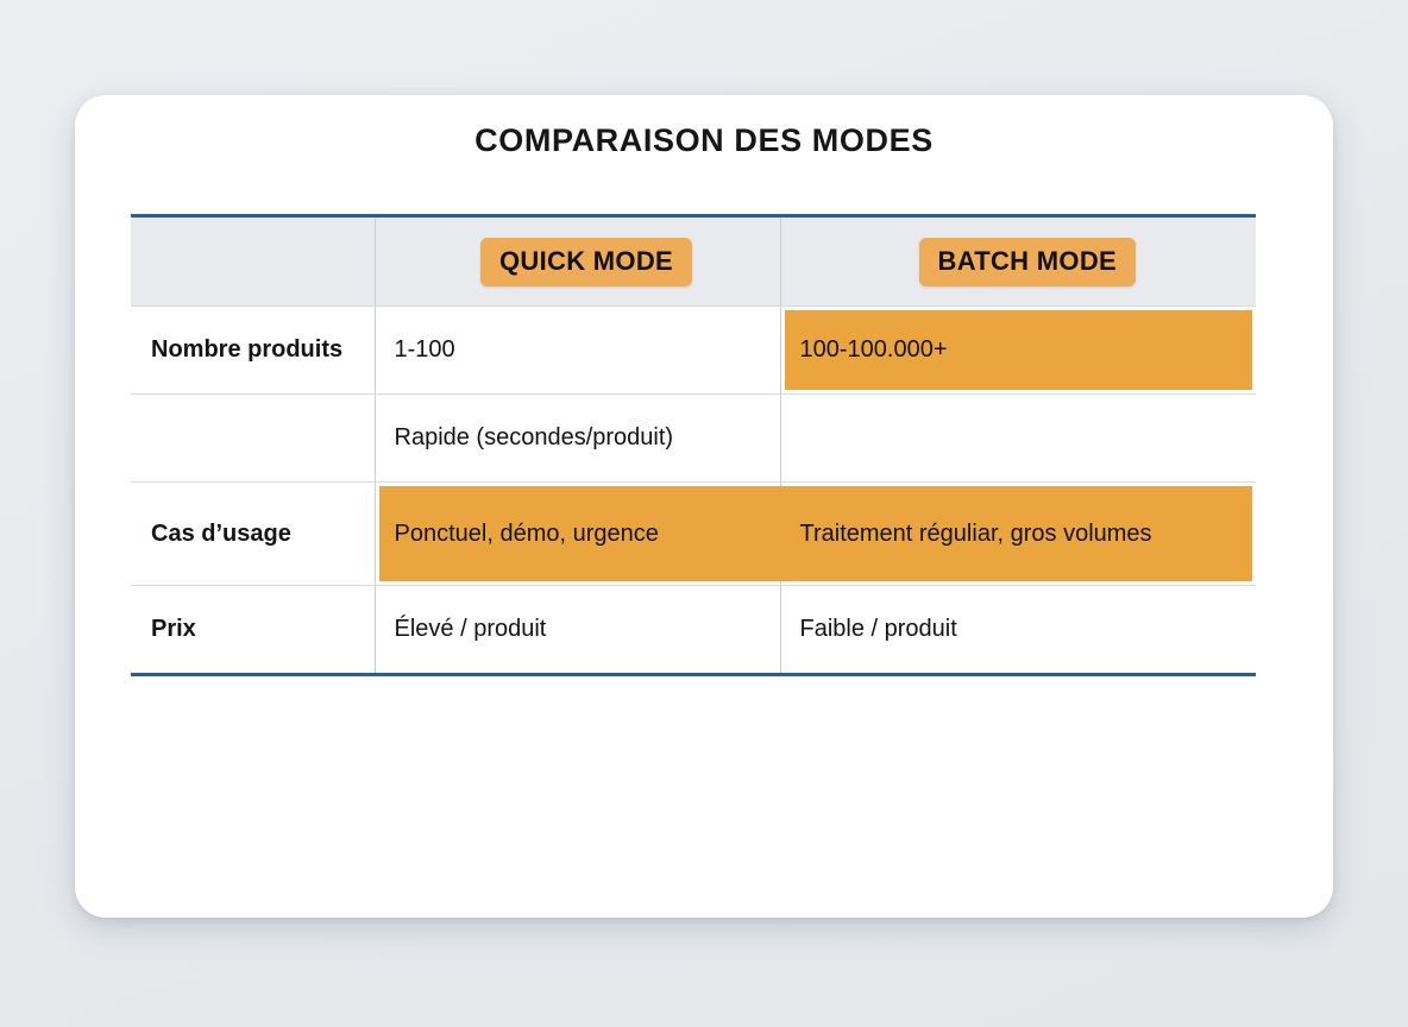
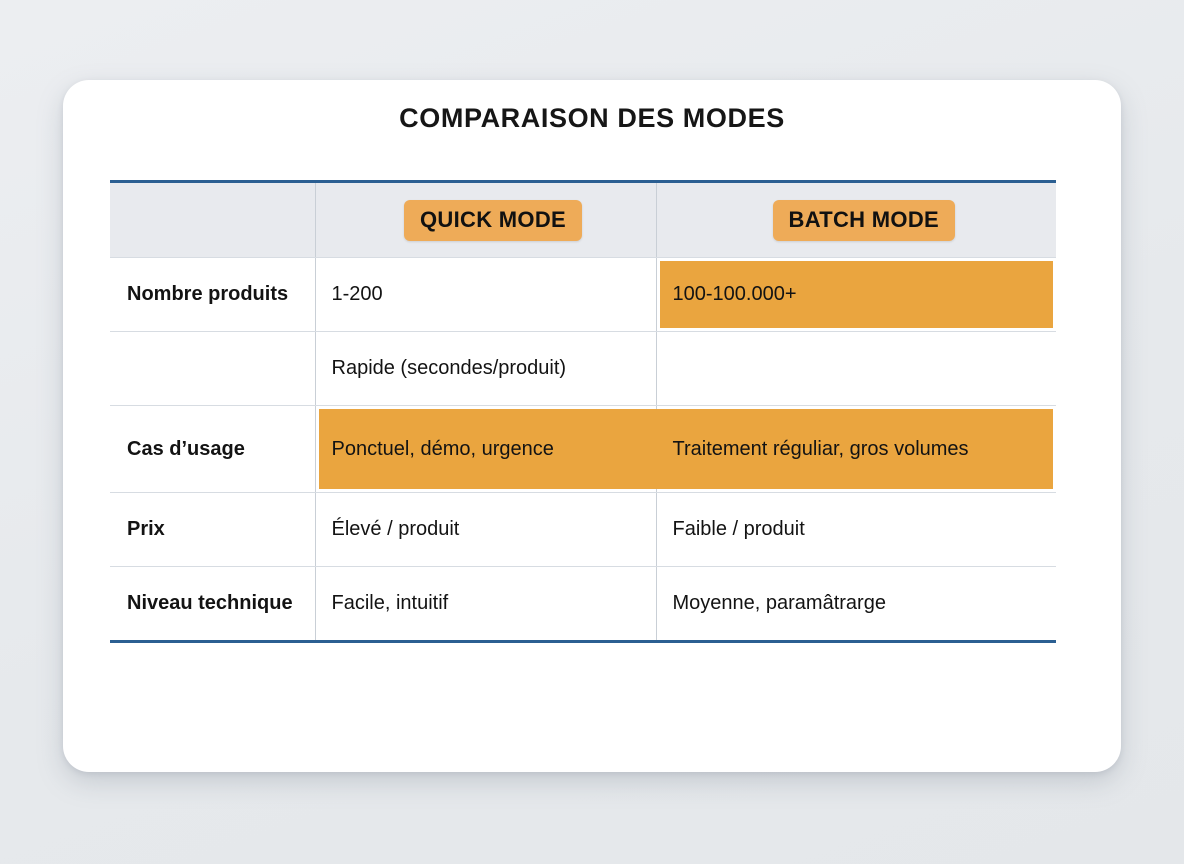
  COMPARAISON DES MODES
  	QUICK MODE	BATCH MODE
- Nombre produits	1-100	100-100.000+
+ Nombre produits	1-200	100-100.000+
  	Rapide (secondes/produit)
  Cas d’usage	Ponctuel, démo, urgence	Traitement réguliar, gros volumes
  Prix	Élevé / produit	Faible / produit
+ Niveau technique	Facile, intuitif	Moyenne, paramâtrarge
